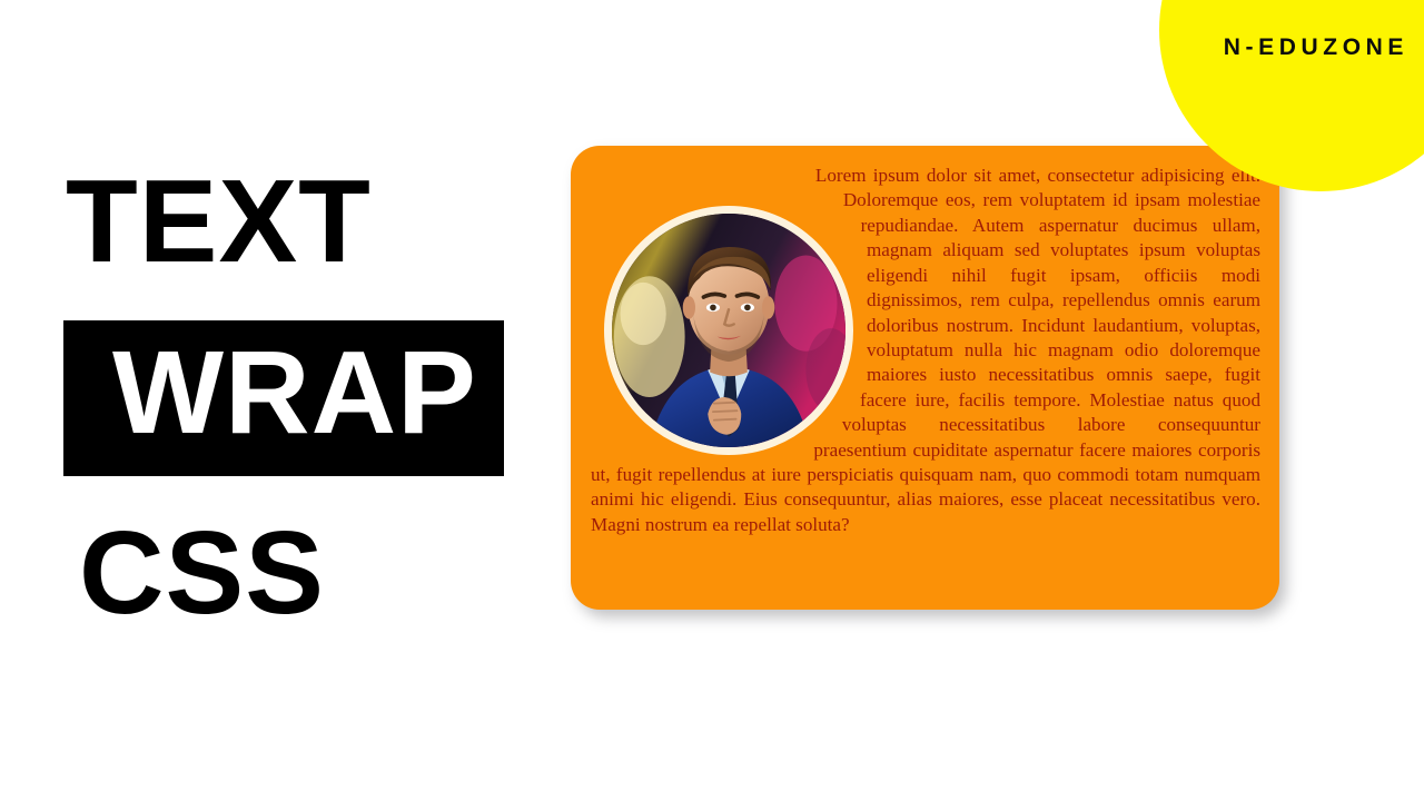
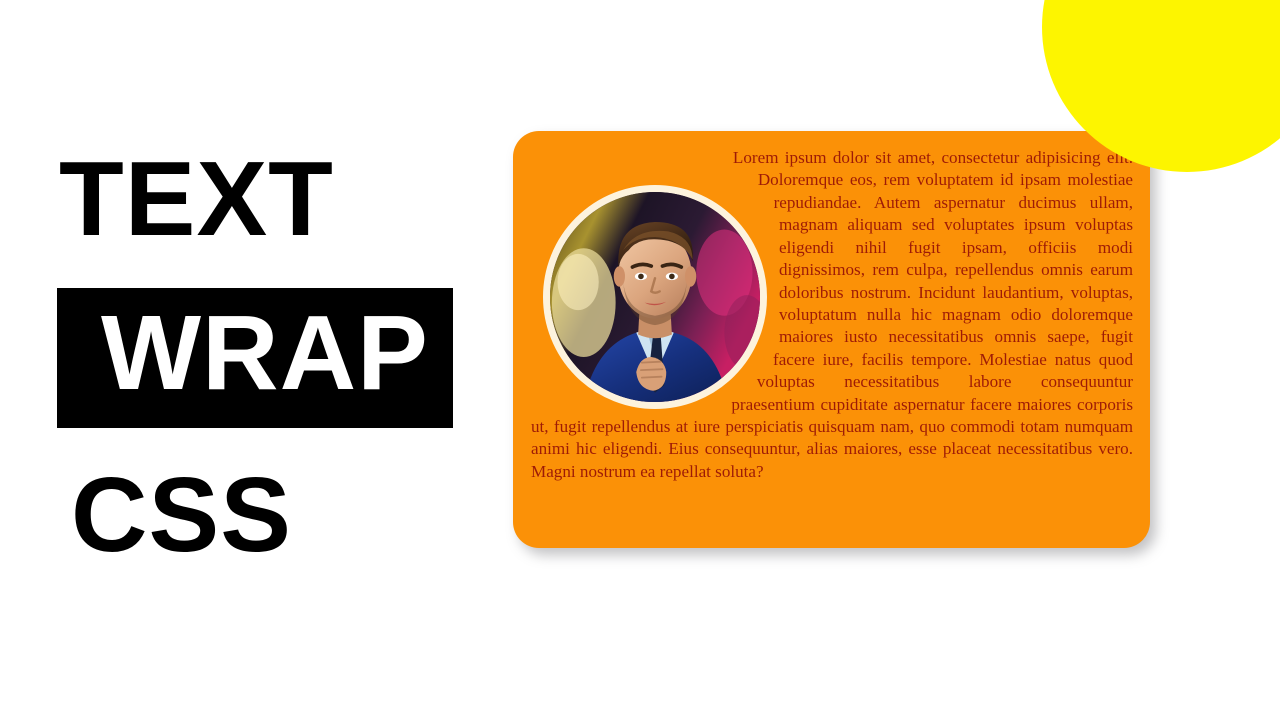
- N-EDUZONE
  TEXT
  WRAP
  CSS
  Lorem ipsum dolor sit amet, consectetur adipisicing eli Doloremque eos, rem voluptatem id ipsam molestiae repudiandae. Autem aspernatur ducimus ullam, magnam aliquam sed voluptates ipsum voluptas eligendi nihil fugit ipsam, officiis modi dignissimos, rem culpa, repellendus omnis earum doloribus nostrum. Incidunt laudantium, voluptas, voluptatum nulla hic magnam odio doloremque maiores iusto necessitatibus omnis saepe, fugit facere iure, facilis tempore. Molestiae natus quod voluptas necessitatibus labore consequuntur praesentium cupiditate aspernatur facere maiores corporis ut, fugit repellendus at iure perspiciatis quisquam nam, quo commodi totam numquam animi hic eligendi. Eius consequuntur, alias maiores, esse placeat necessitatibus vero. Magni nostrum ea repellat soluta?
